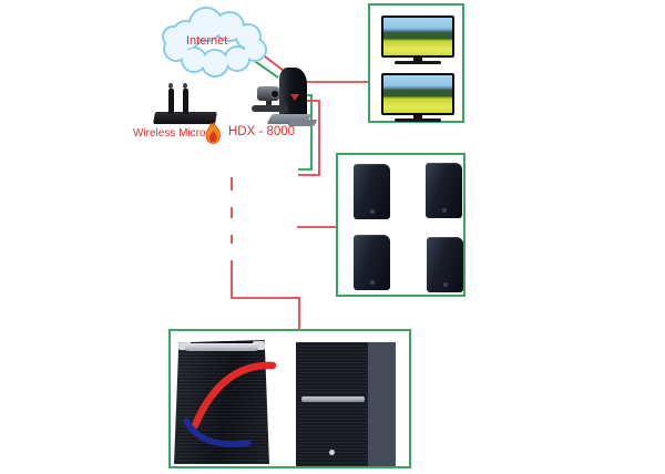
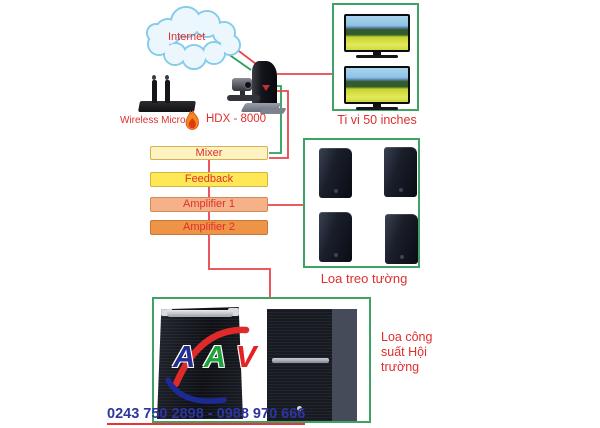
  Internet
  Wireless Micro
  HDX - 8000
+ Ti vi 50 inches
+ Mixer
+ Feedback
+ Amplifier 1
+ Amplifier 2
+ Loa treo tường
+ Loa công suất Hội trường
+ A A V
+ 0243 750 2898 - 0988 970 666
